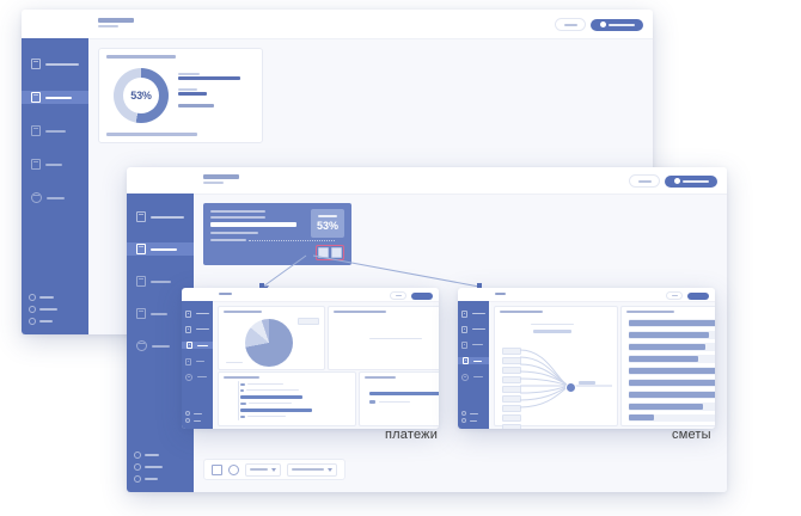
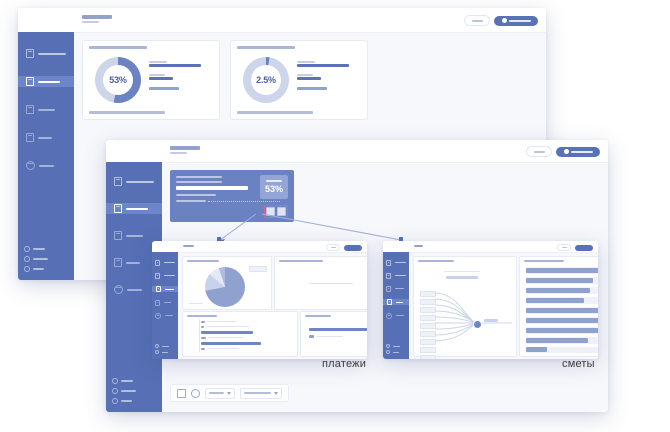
  53%
+ 2.5%
  53%
  платежи
  сметы
